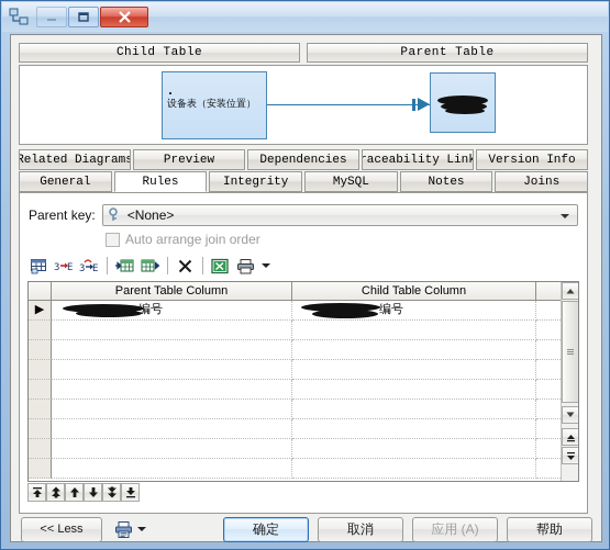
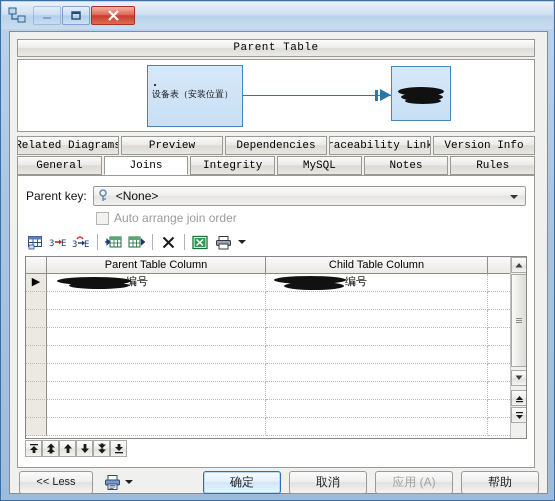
- Child Table
  Parent Table
  设备表（安装位置）
  Related Diagrams
  Preview
  Dependencies
  raceability Link
  Version Info
  General
- Rules
+ Joins
  Integrity
  MySQL
  Notes
- Joins
+ Rules
  Parent key:
  <None>
  Auto arrange join order
  3
  E
  3
  E
  Parent Table Column
  Child Table Column
  ▶
  编号
  编号
  << Less
  确定
  取消
  应用 (A)
  帮助
